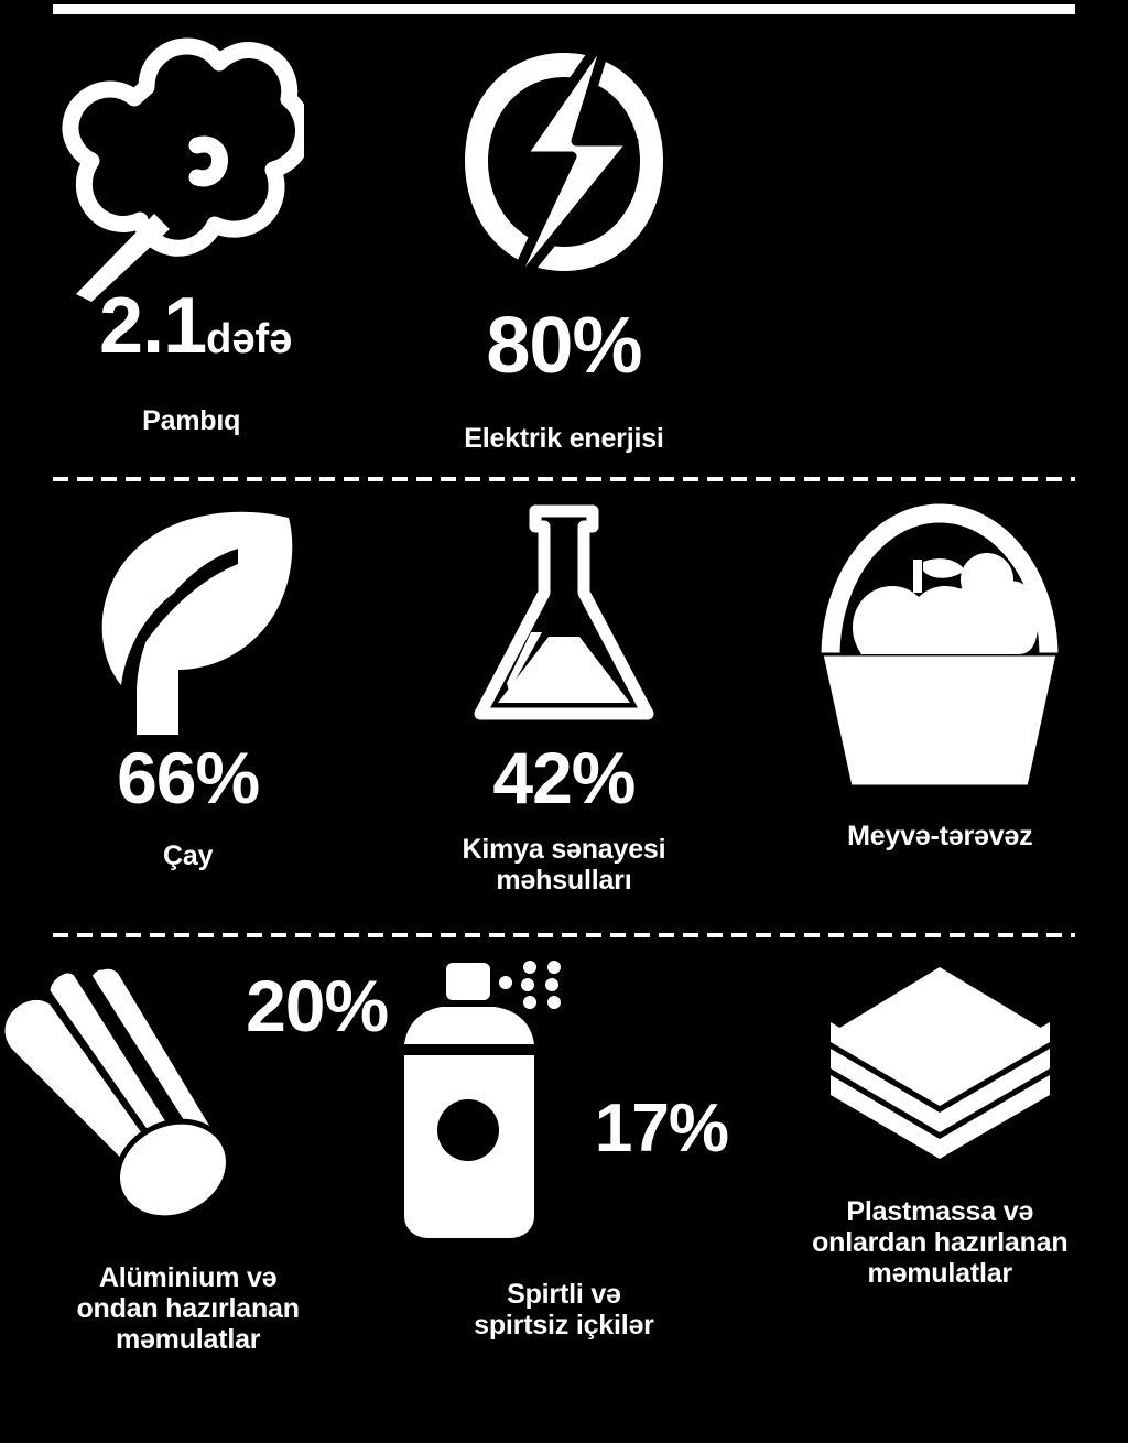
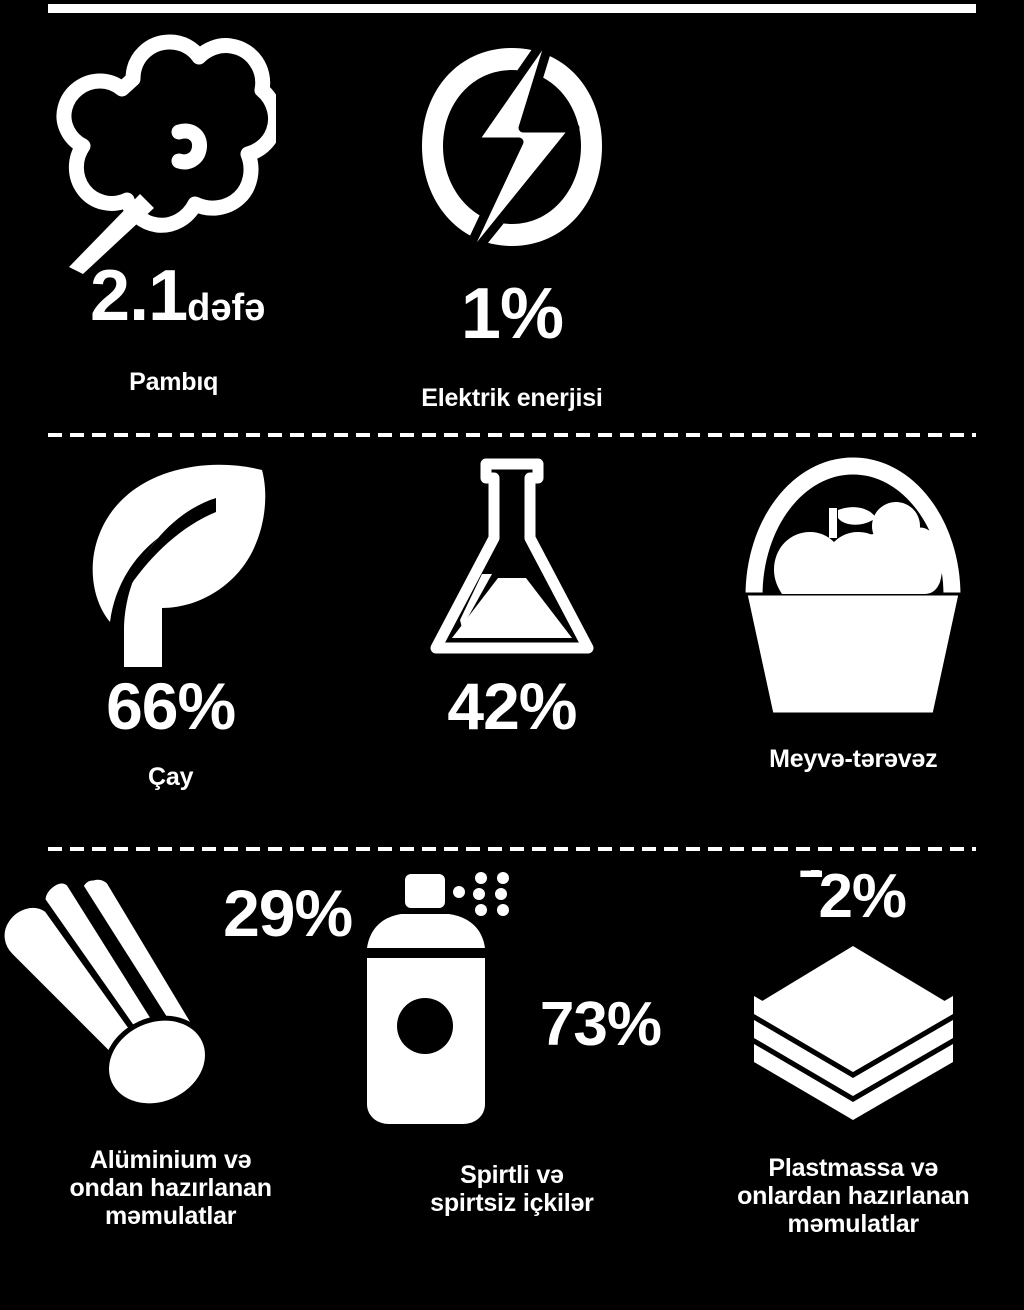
  2.1
  dəfə
  Pambıq
- 80%
+ 1%
  Elektrik enerjisi
  66%
  Çay
  42%
- Kimya sənayesi
- məhsulları
  Meyvə-tərəvəz
- 20%
+ 29%
  Alüminium və
  ondan hazırlanan
  məmulatlar
- 17%
+ 73%
  Spirtli və
  spirtsiz içkilər
+ 2%
  Plastmassa və
  onlardan hazırlanan
  məmulatlar
